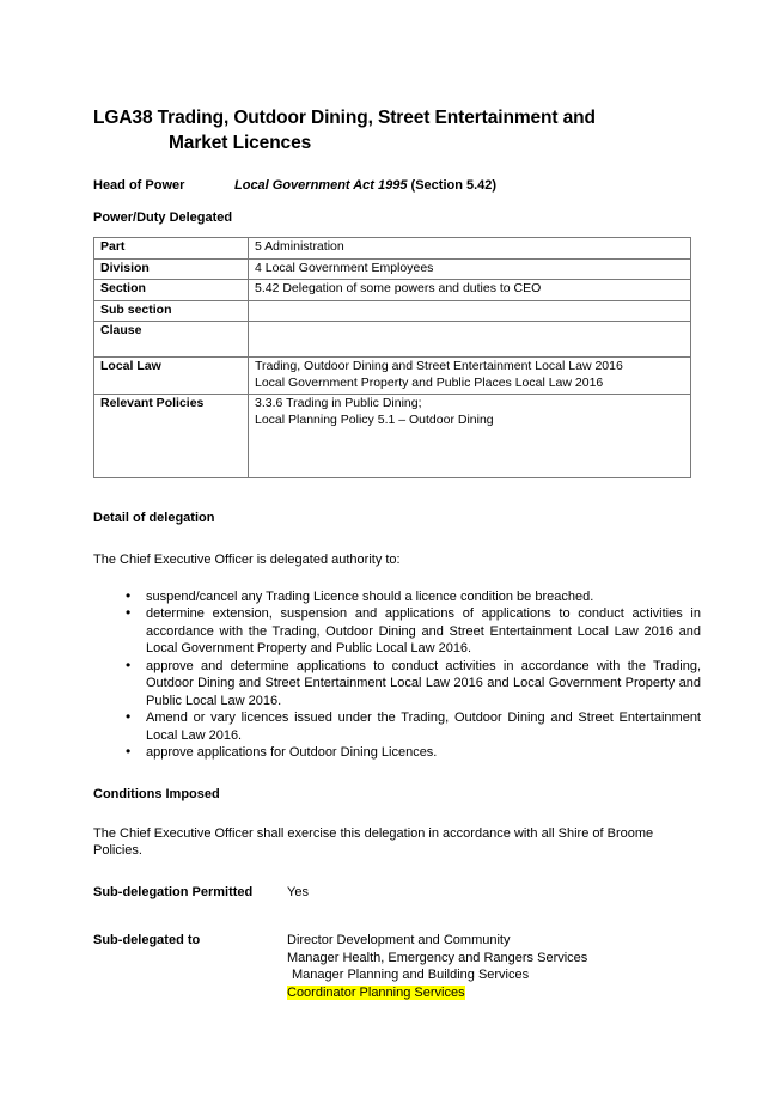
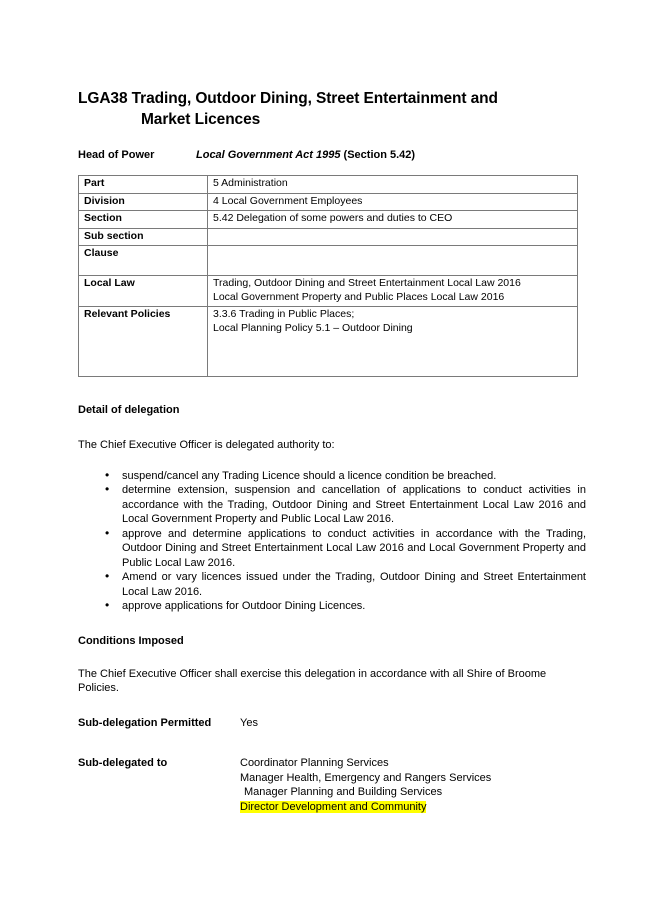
  LGA38 Trading, Outdoor Dining, Street Entertainment and
  Market Licences
  Head of Power Local Government Act 1995 (Section 5.42)
- Power/Duty Delegated
  Part	5 Administration
  Division	4 Local Government Employees
  Section	5.42 Delegation of some powers and duties to CEO
  Sub section
  Clause
  Local Law	Trading, Outdoor Dining and Street Entertainment Local Law 2016 Local Government Property and Public Places Local Law 2016
- Relevant Policies	3.3.6 Trading in Public Dining; Local Planning Policy 5.1 – Outdoor Dining
+ Relevant Policies	3.3.6 Trading in Public Places; Local Planning Policy 5.1 – Outdoor Dining
  Detail of delegation
  The Chief Executive Officer is delegated authority to:
  suspend/cancel any Trading Licence should a licence condition be breached.
- determine extension, suspension and applications of applications to conduct activities in accordance with the Trading, Outdoor Dining and Street Entertainment Local Law 2016 and Local Government Property and Public Local Law 2016.
+ determine extension, suspension and cancellation of applications to conduct activities in accordance with the Trading, Outdoor Dining and Street Entertainment Local Law 2016 and Local Government Property and Public Local Law 2016.
  approve and determine applications to conduct activities in accordance with the Trading, Outdoor Dining and Street Entertainment Local Law 2016 and Local Government Property and Public Local Law 2016.
  Amend or vary licences issued under the Trading, Outdoor Dining and Street Entertainment Local Law 2016.
  approve applications for Outdoor Dining Licences.
  Conditions Imposed
  The Chief Executive Officer shall exercise this delegation in accordance with all Shire of Broome Policies.
  Sub-delegation Permitted Yes
  Sub-delegated to
- Director Development and Community
+ Coordinator Planning Services
  Manager Health, Emergency and Rangers Services
  Manager Planning and Building Services
- Coordinator Planning Services
+ Director Development and Community
